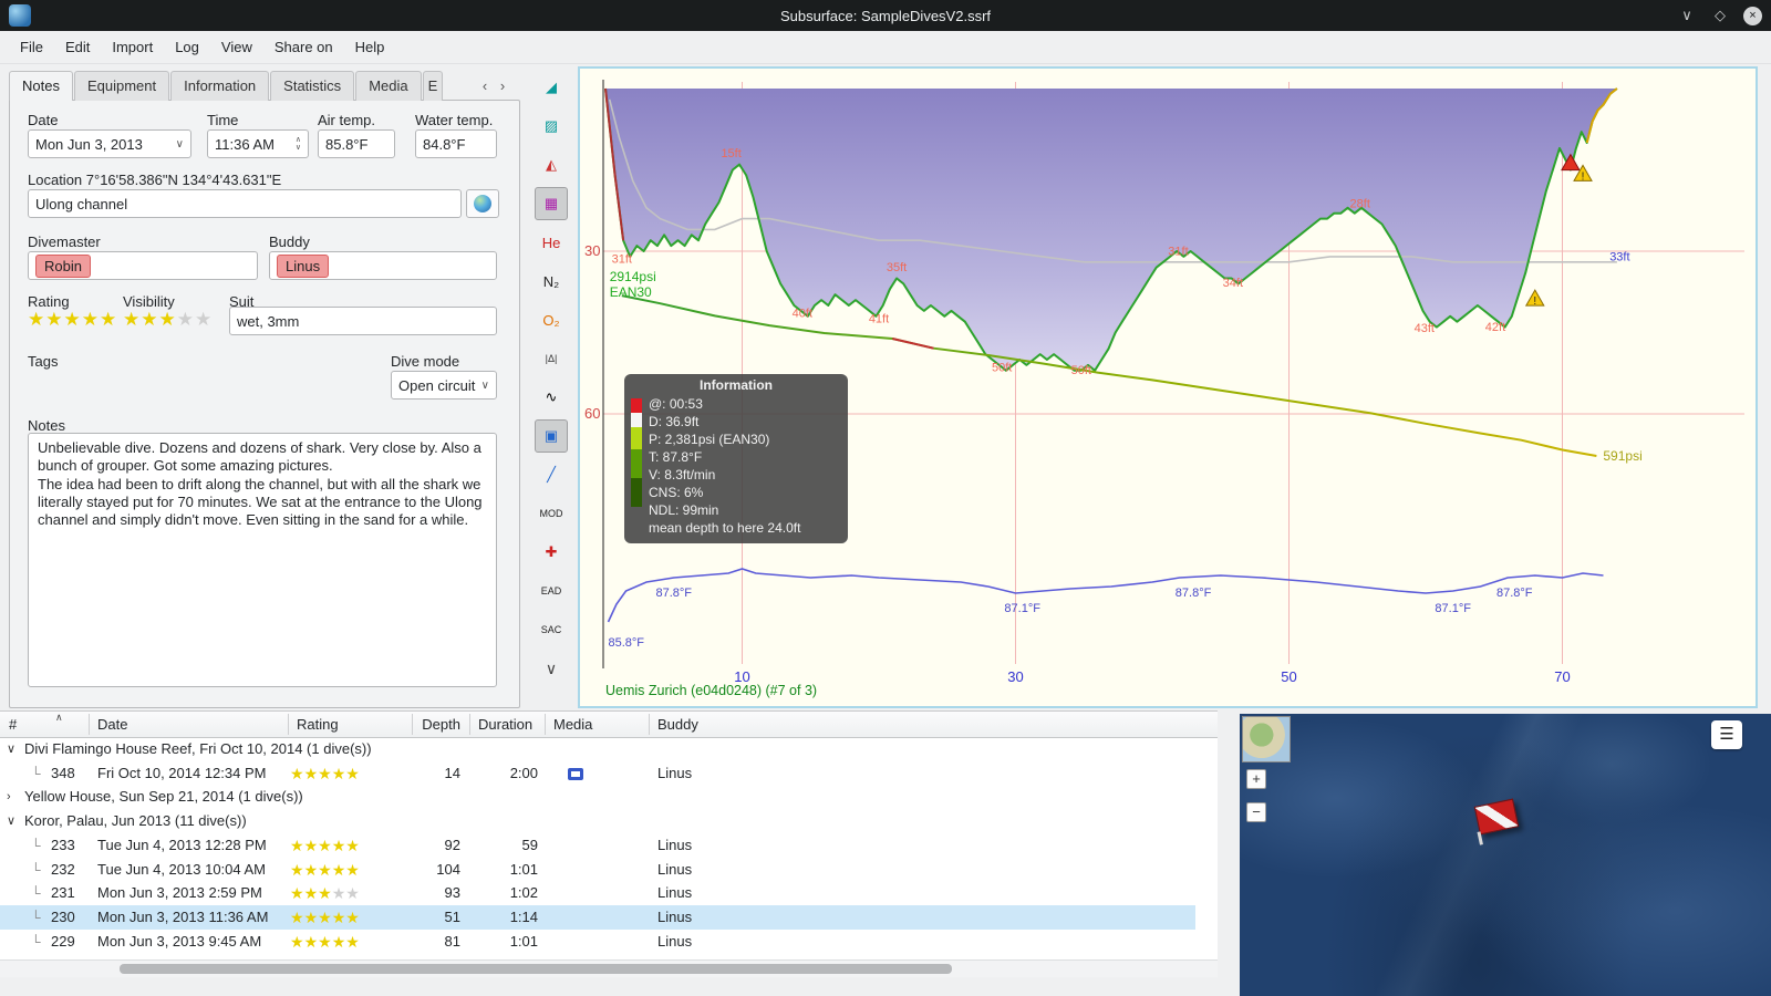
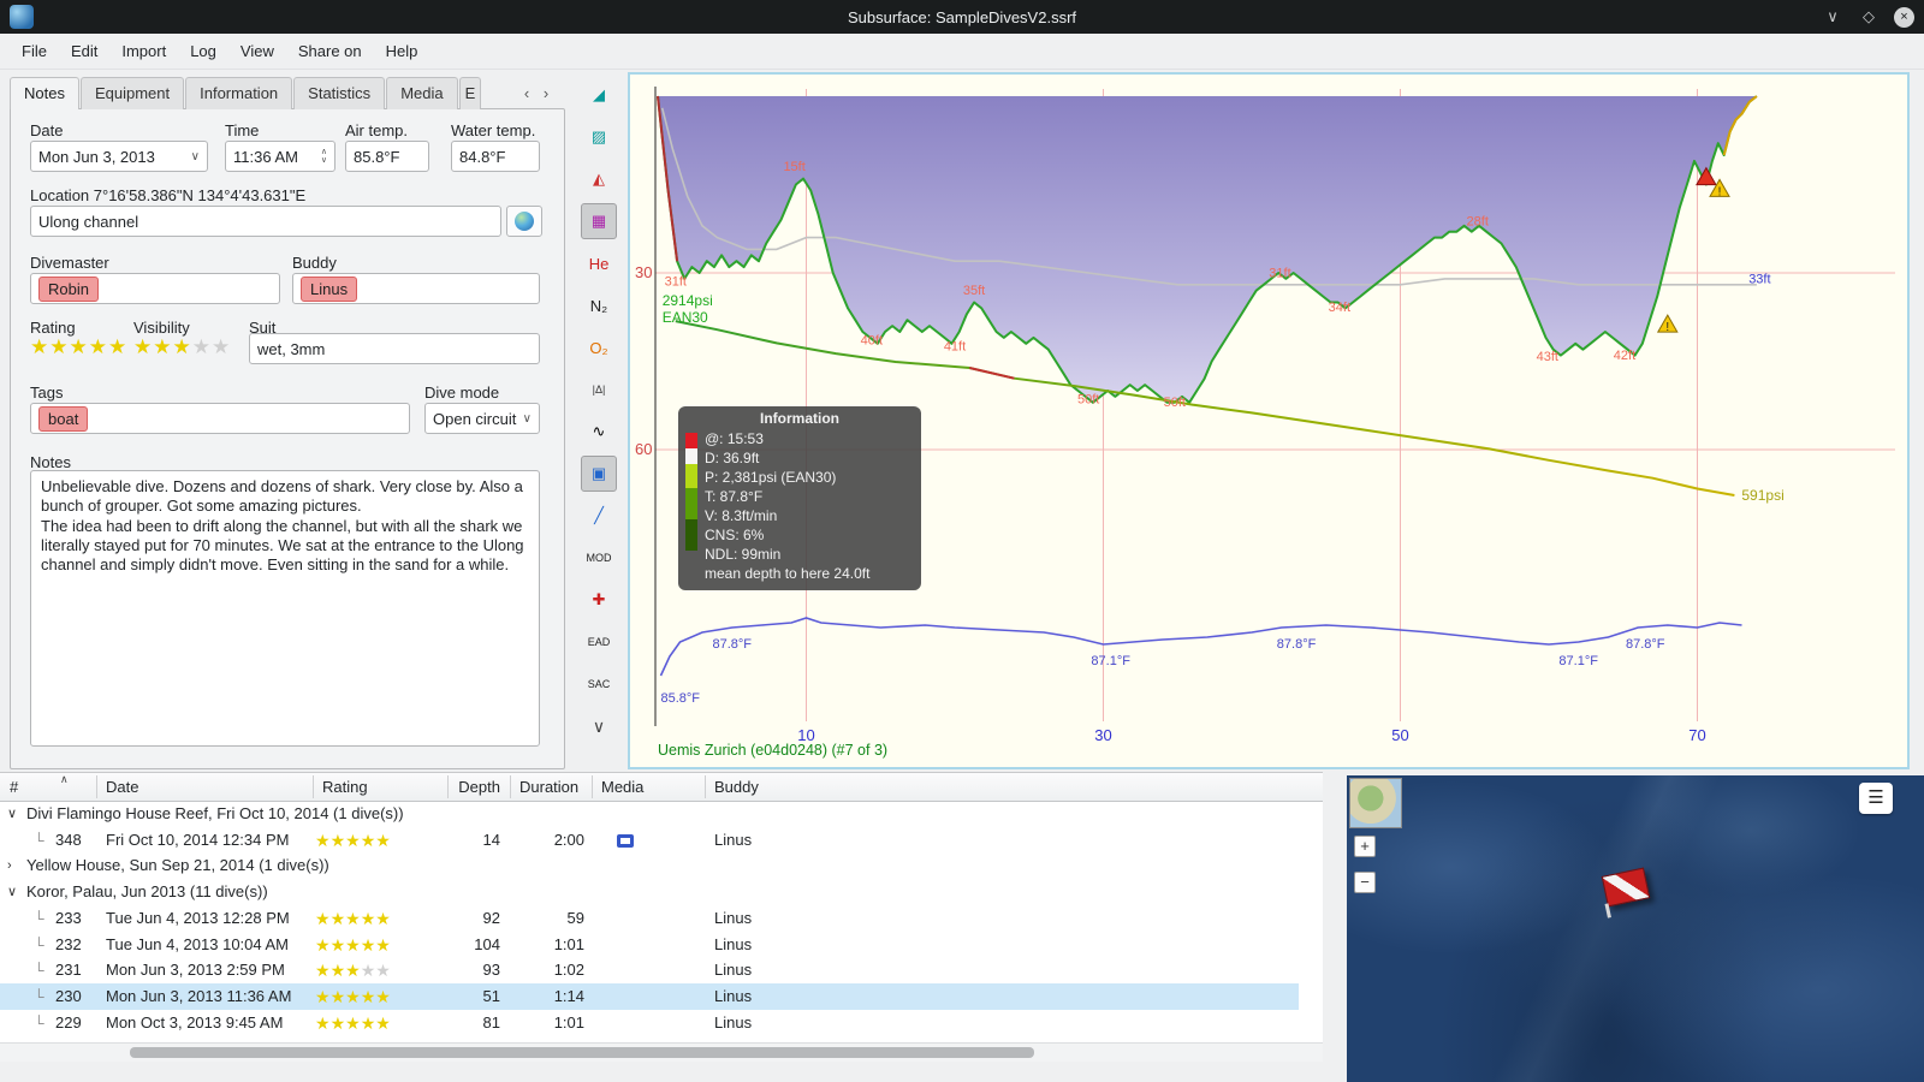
  Subsurface: SampleDivesV2.ssrf
  ∨
  ◇
  ×
  File
  Edit
  Import
  Log
  View
  Share on
  Help
  Notes
  Equipment
  Information
  Statistics
  Media
  E
  ‹
  ›
  Date
  Time
  Air temp.
  Water temp.
  Mon Jun 3, 2013
  ∨
  11:36 AM
  85.8°F
  84.8°F
  Location 7°16'58.386"N 134°4'43.631"E
  Ulong channel
  Divemaster
  Buddy
  Robin
  Linus
  Rating
  Visibility
  Suit
  ★★★★★
  ★★★★★
  wet, 3mm
  Tags
  Dive mode
+ boat
  Open circuit
  ∨
  Notes
  ◢
  ▨
  ◭
  ▦
  He
  N₂
  O₂
  |Δ|
  ∿
  ▣
  ╱
  MOD
  ✚
  EAD
  SAC
  ∨
  31ft
  15ft
  40ft
  35ft
  41ft
  50ft
  50ft
  31ft
  34ft
  28ft
  43ft
  42ft
  33ft
  30
  60
  10
  30
  50
  70
  2914psi
  EAN30
  591psi
  85.8°F
  87.8°F
  87.1°F
  87.8°F
  87.1°F
  87.8°F
  Uemis Zurich (e04d0248) (#7 of 3)
  !
  !
  Information
- @: 00:53
+ @: 15:53
  D: 36.9ft
  P: 2,381psi (EAN30)
  T: 87.8°F
  V: 8.3ft/min
  CNS: 6%
  NDL: 99min
  mean depth to here 24.0ft
  #
  Date
  Rating
  Depth
  Duration
  Media
  Buddy
  ∧
  ∨
  Divi Flamingo House Reef, Fri Oct 10, 2014 (1 dive(s))
  └
  348
  Fri Oct 10, 2014 12:34 PM
  ★★★★★
  14
  2:00
  Linus
  ›
  Yellow House, Sun Sep 21, 2014 (1 dive(s))
  ∨
  Koror, Palau, Jun 2013 (11 dive(s))
  └
  233
  Tue Jun 4, 2013 12:28 PM
  ★★★★★
  92
  59
  Linus
  └
  232
  Tue Jun 4, 2013 10:04 AM
  ★★★★★
  104
  1:01
  Linus
  └
  231
  Mon Jun 3, 2013 2:59 PM
  ★★★★★
  93
  1:02
  Linus
  └
  230
  Mon Jun 3, 2013 11:36 AM
  ★★★★★
  51
  1:14
  Linus
  └
  229
- Mon Jun 3, 2013 9:45 AM
+ Mon Oct 3, 2013 9:45 AM
  ★★★★★
  81
  1:01
  Linus
  +
  −
  ☰
